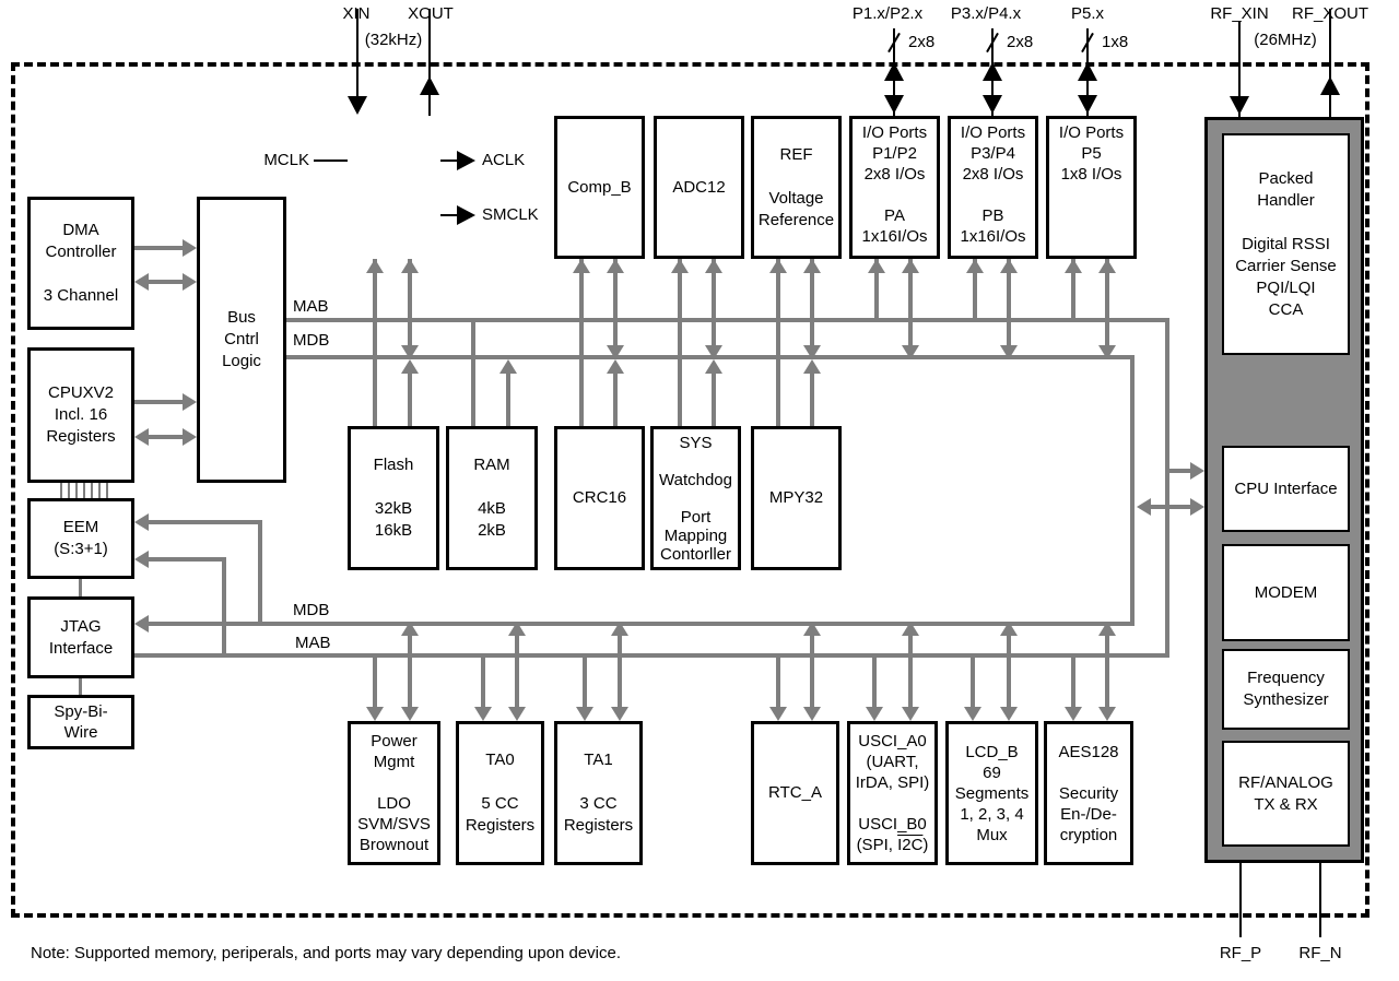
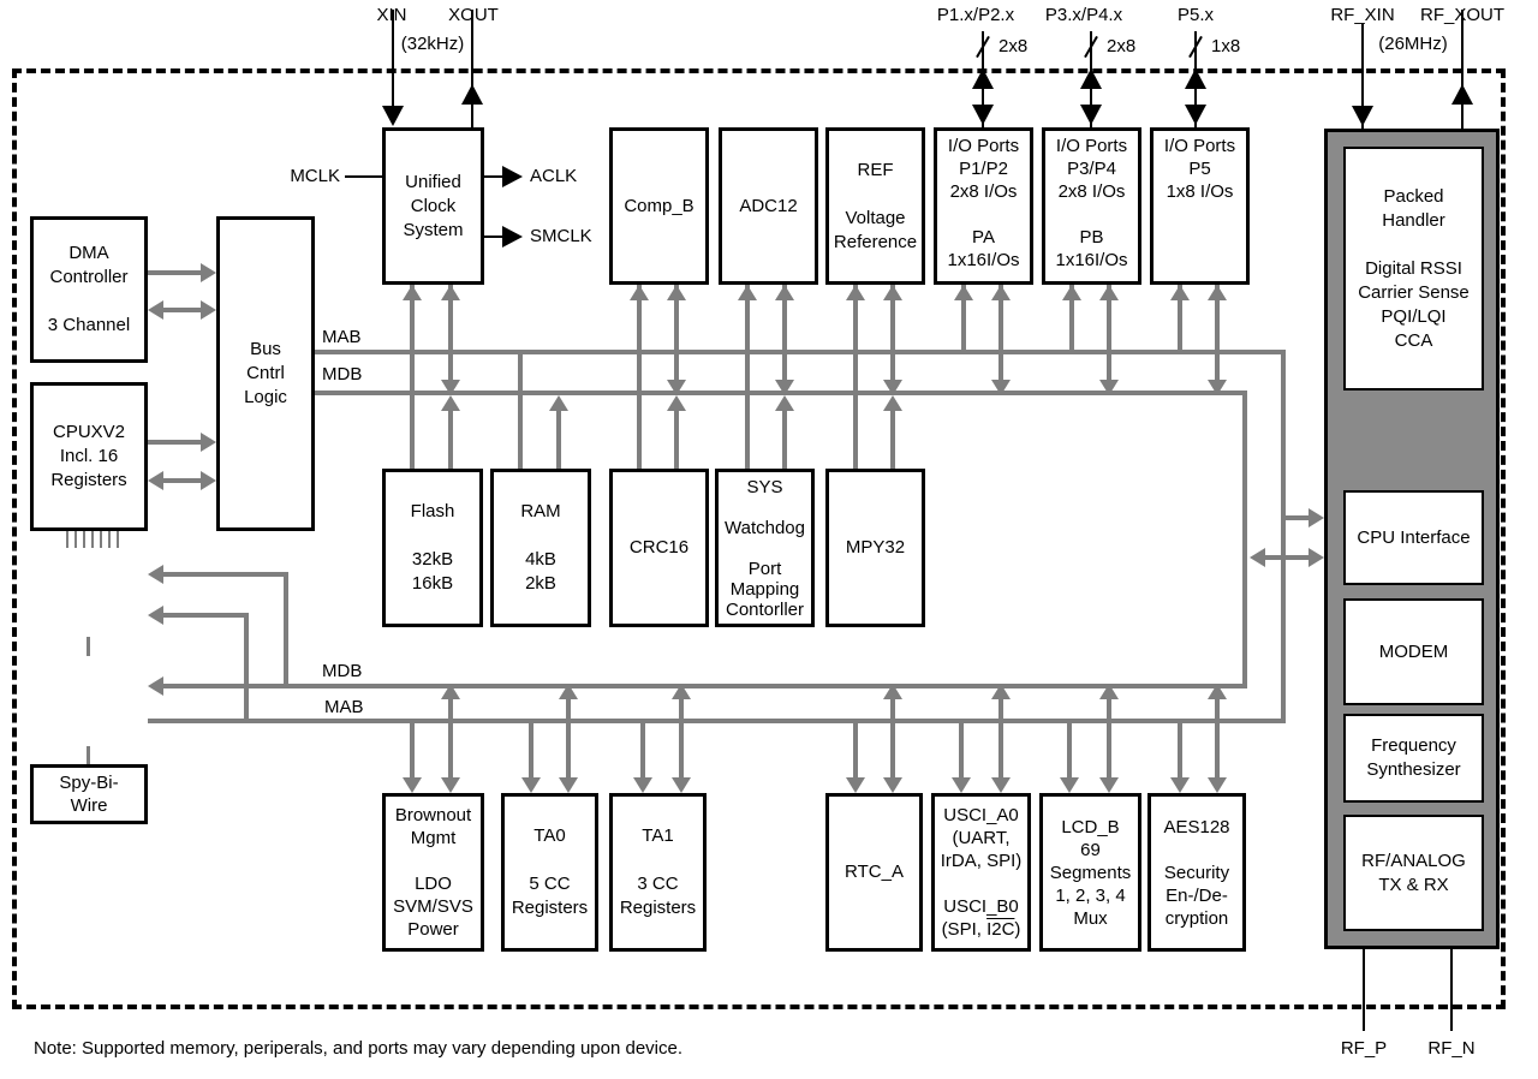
  XIN
  (32kHz)
  XOUT
  P1.x/P2.x
  2x8
  P3.x/P4.x
  2x8
  P5.x
  1x8
  RF_XIN
  (26MHz)
  RF_XOUT
  MCLK
  ACLK
  SMCLK
  MAB
  MDB
  MDB
  MAB
  RF_P
  RF_N
  Note: Supported memory, periperals, and ports may vary depending upon device.
  DMA
  Controller
  3 Channel
  CPUXV2
  Incl. 16
  Registers
  Bus
  Cntrl
  Logic
- EEM
- (S:3+1)
- JTAG
- Interface
  Spy-Bi-
  Wire
+ Unified
+ Clock
+ System
  Comp_B
  ADC12
  REF
  Voltage
  Reference
  I/O Ports
  P1/P2
  2x8 I/Os
  PA
  1x16I/Os
  I/O Ports
  P3/P4
  2x8 I/Os
  PB
  1x16I/Os
  I/O Ports
  P5
  1x8 I/Os
  Flash
  32kB
  16kB
  RAM
  4kB
  2kB
  CRC16
  SYS
  Watchdog
  Port
  Mapping
  Contorller
  MPY32
- Power
+ Brownout
  Mgmt
  LDO
  SVM/SVS
- Brownout
+ Power
  TA0
  5 CC
  Registers
  TA1
  3 CC
  Registers
  RTC_A
  USCI_A0
  (UART,
  IrDA, SPI)
  USCI_B0
  (SPI, I2C)
  LCD_B
  69
  Segments
  1, 2, 3, 4
  Mux
  AES128
  Security
  En-/De-
  cryption
  Packed
  Handler
  Digital RSSI
  Carrier Sense
  PQI/LQI
  CCA
  CPU Interface
  MODEM
  Frequency
  Synthesizer
  RF/ANALOG
  TX & RX
